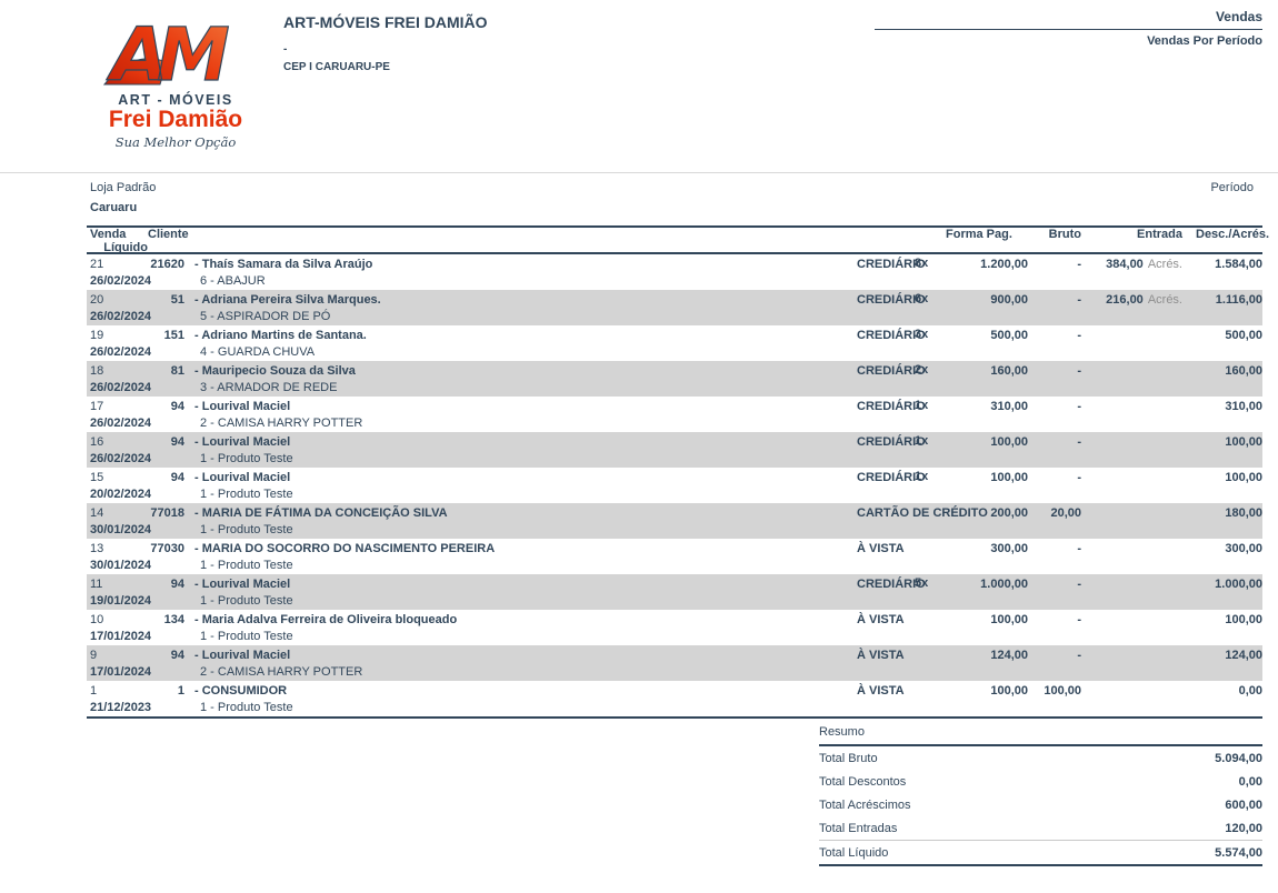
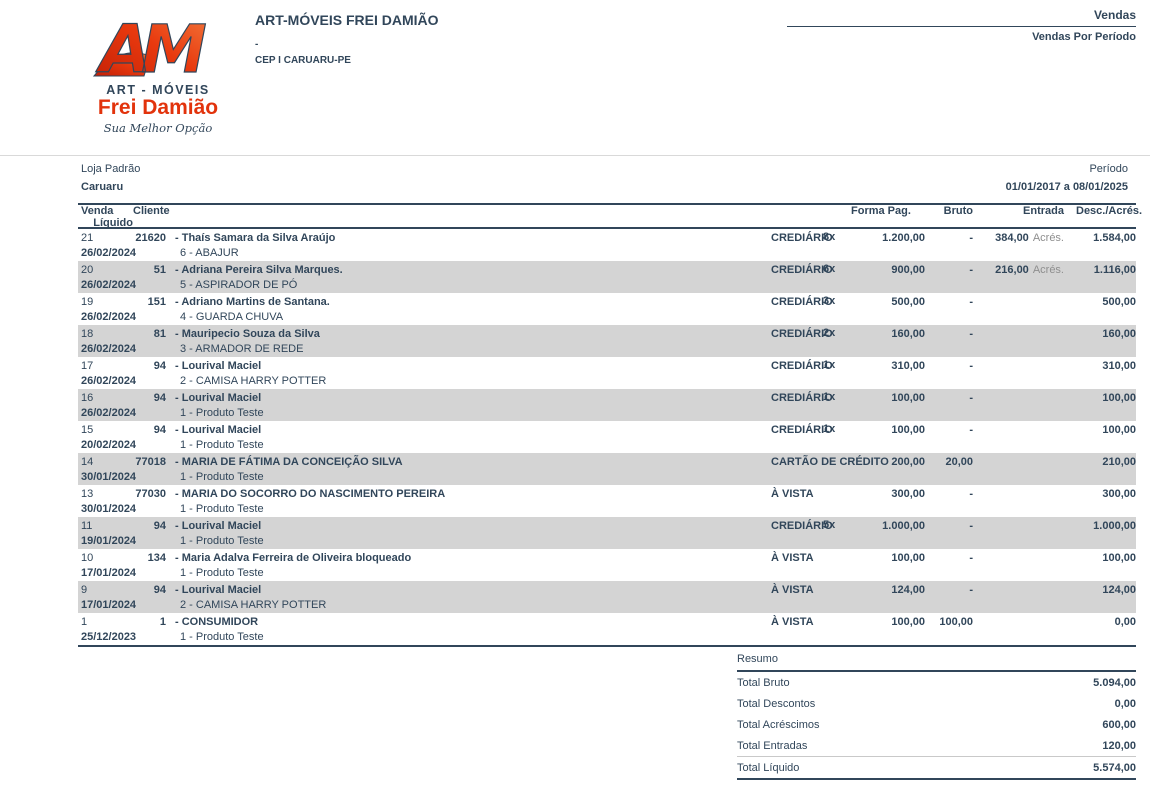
  AM
  ART - MÓVEIS
  Frei Damião
  Sua Melhor Opção
  ART-MÓVEIS FREI DAMIÃO
  -
  CEP I CARUARU-PE
  Vendas
  Vendas Por Período
  Loja Padrão
  Caruaru
  Período
+ 01/01/2017 a 08/01/2025
  Venda
  Cliente
  Forma Pag.
  Bruto
  Entrada
  Desc./Acrés.
  Líquido
  21
  26/02/2024
  21620
  - Thaís Samara da Silva Araújo
  6 - ABAJUR
  CREDIÁRIO
  8x
  1.200,00
  -
  384,00 Acrés.
  1.584,00
  20
  26/02/2024
  51
  - Adriana Pereira Silva Marques.
  5 - ASPIRADOR DE PÓ
  CREDIÁRIO
  6x
  900,00
  -
  216,00 Acrés.
  1.116,00
  19
  26/02/2024
  151
  - Adriano Martins de Santana.
  4 - GUARDA CHUVA
  CREDIÁRIO
  3x
  500,00
  -
  500,00
  18
  26/02/2024
  81
  - Mauripecio Souza da Silva
  3 - ARMADOR DE REDE
  CREDIÁRIO
  2x
  160,00
  -
  160,00
  17
  26/02/2024
  94
  - Lourival Maciel
  2 - CAMISA HARRY POTTER
  CREDIÁRIO
  1x
  310,00
  -
  310,00
  16
  26/02/2024
  94
  - Lourival Maciel
  1 - Produto Teste
  CREDIÁRIO
  1x
  100,00
  -
  100,00
  15
  20/02/2024
  94
  - Lourival Maciel
  1 - Produto Teste
  CREDIÁRIO
  1x
  100,00
  -
  100,00
  14
  30/01/2024
  77018
  - MARIA DE FÁTIMA DA CONCEIÇÃO SILVA
  1 - Produto Teste
  CARTÃO DE CRÉDITO
  200,00
  20,00
- 180,00
+ 210,00
  13
  30/01/2024
  77030
  - MARIA DO SOCORRO DO NASCIMENTO PEREIRA
  1 - Produto Teste
  À VISTA
  300,00
  -
  300,00
  11
  19/01/2024
  94
  - Lourival Maciel
  1 - Produto Teste
  CREDIÁRIO
  5x
  1.000,00
  -
  1.000,00
  10
  17/01/2024
  134
  - Maria Adalva Ferreira de Oliveira bloqueado
  1 - Produto Teste
  À VISTA
  100,00
  -
  100,00
  9
  17/01/2024
  94
  - Lourival Maciel
  2 - CAMISA HARRY POTTER
  À VISTA
  124,00
  -
  124,00
  1
- 21/12/2023
+ 25/12/2023
  1
  - CONSUMIDOR
  1 - Produto Teste
  À VISTA
  100,00
  100,00
  0,00
  Resumo
  Total Bruto
  5.094,00
  Total Descontos
  0,00
  Total Acréscimos
  600,00
  Total Entradas
  120,00
  Total Líquido
  5.574,00
